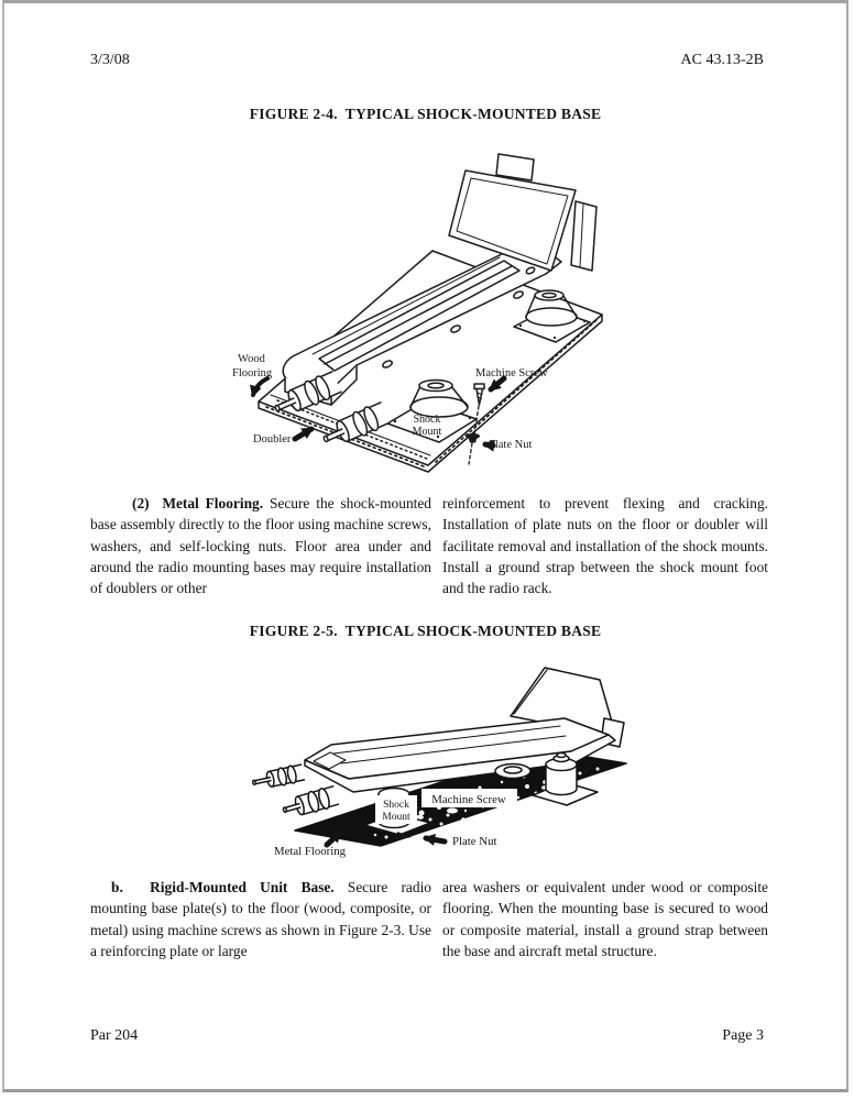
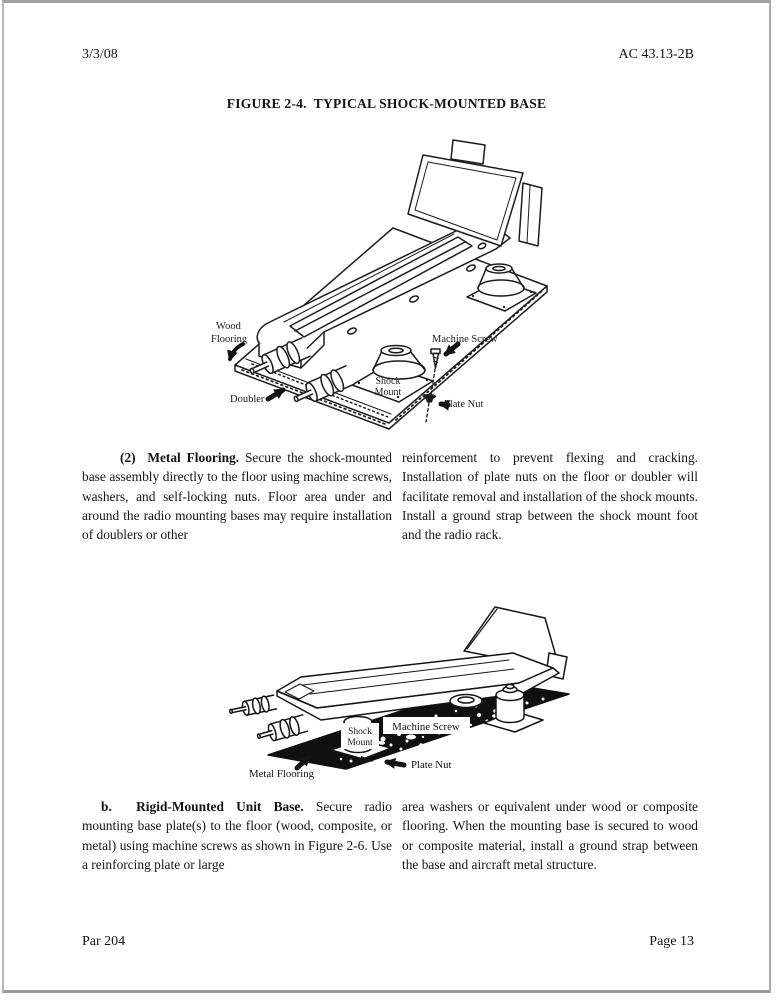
  3/3/08
  AC 43.13-2B
  FIGURE 2-4. TYPICAL SHOCK-MOUNTED BASE
  Wood
  Flooring
  Machine Screw
  Shock
  Mount
  Doubler
  Plate Nut
  (2) Metal Flooring. Secure the shock-mounted base assembly directly to the floor using machine screws, washers, and self-locking nuts. Floor area under and around the radio mounting bases may require installation of doublers or other
  reinforcement to prevent flexing and cracking. Installation of plate nuts on the floor or doubler will facilitate removal and installation of the shock mounts. Install a ground strap between the shock mount foot and the radio rack.
- FIGURE 2-5. TYPICAL SHOCK-MOUNTED BASE
  Shock
  Mount
  Machine Screw
  Metal Flooring
  Plate Nut
- b. Rigid-Mounted Unit Base. Secure radio mounting base plate(s) to the floor (wood, composite, or metal) using machine screws as shown in Figure 2-3. Use a reinforcing plate or large
+ b. Rigid-Mounted Unit Base. Secure radio mounting base plate(s) to the floor (wood, composite, or metal) using machine screws as shown in Figure 2-6. Use a reinforcing plate or large
  area washers or equivalent under wood or composite flooring. When the mounting base is secured to wood or composite material, install a ground strap between the base and aircraft metal structure.
  Par 204
- Page 3
+ Page 13
